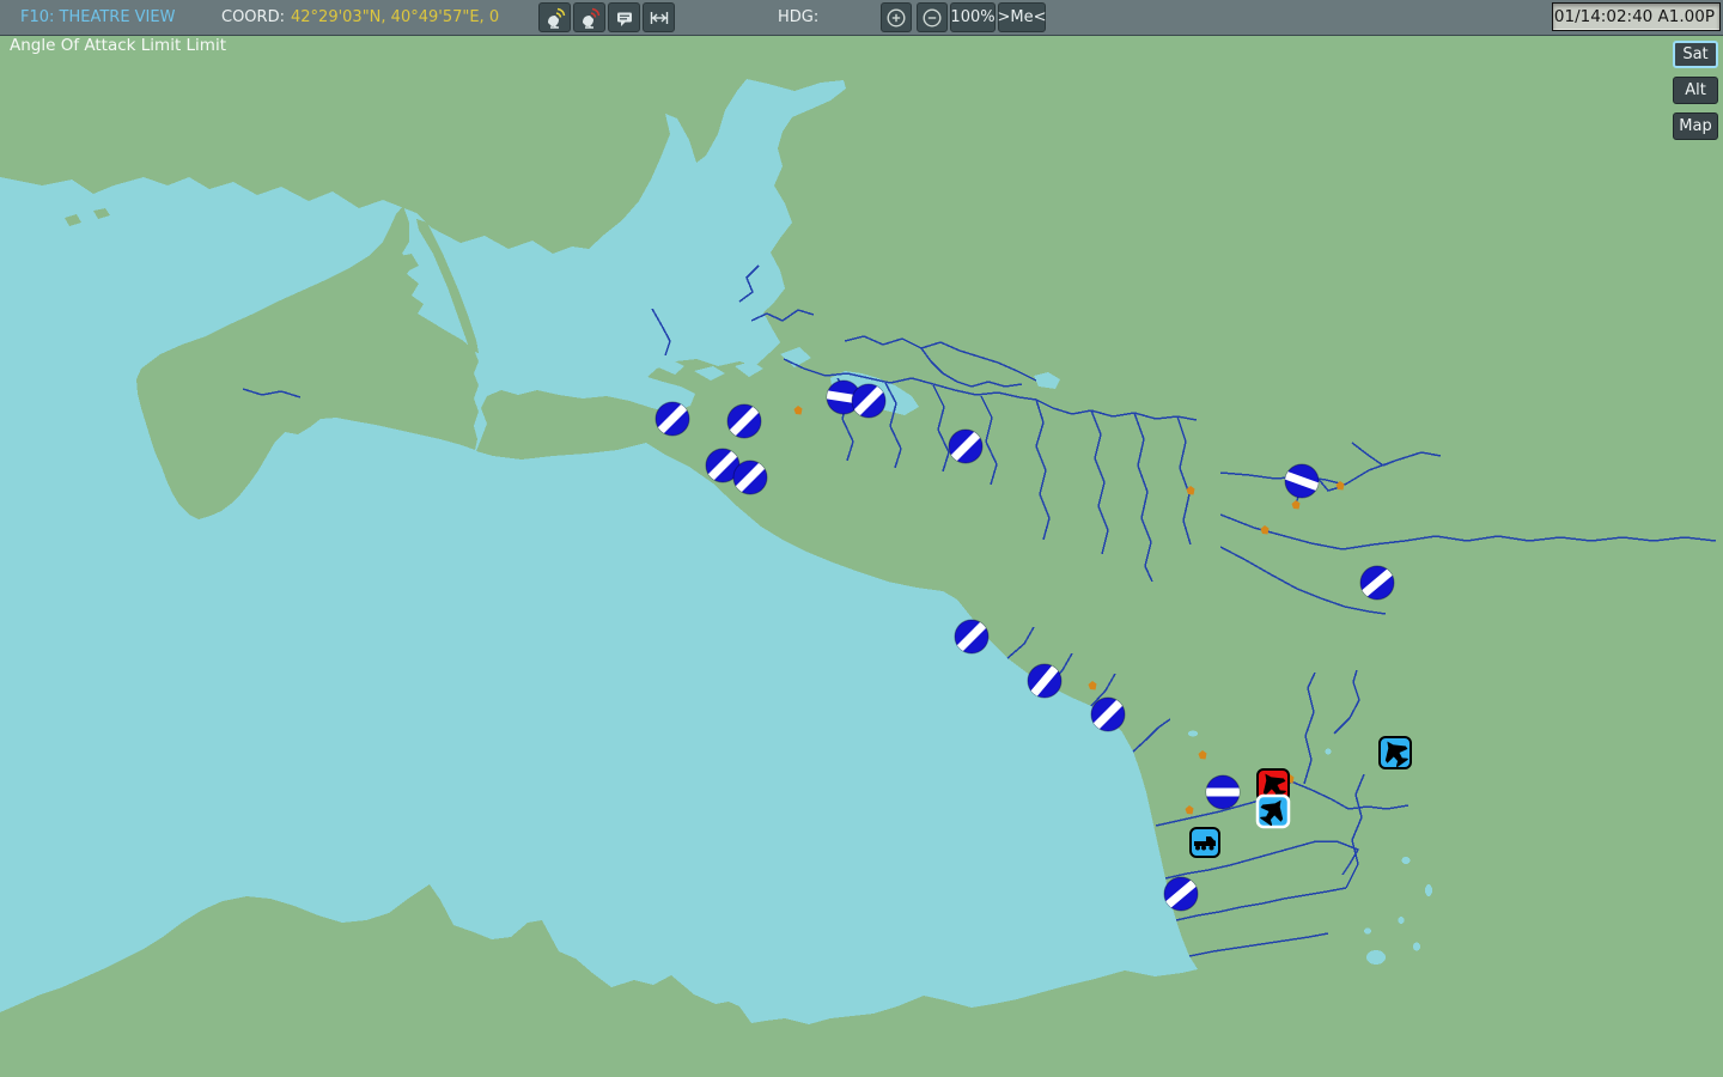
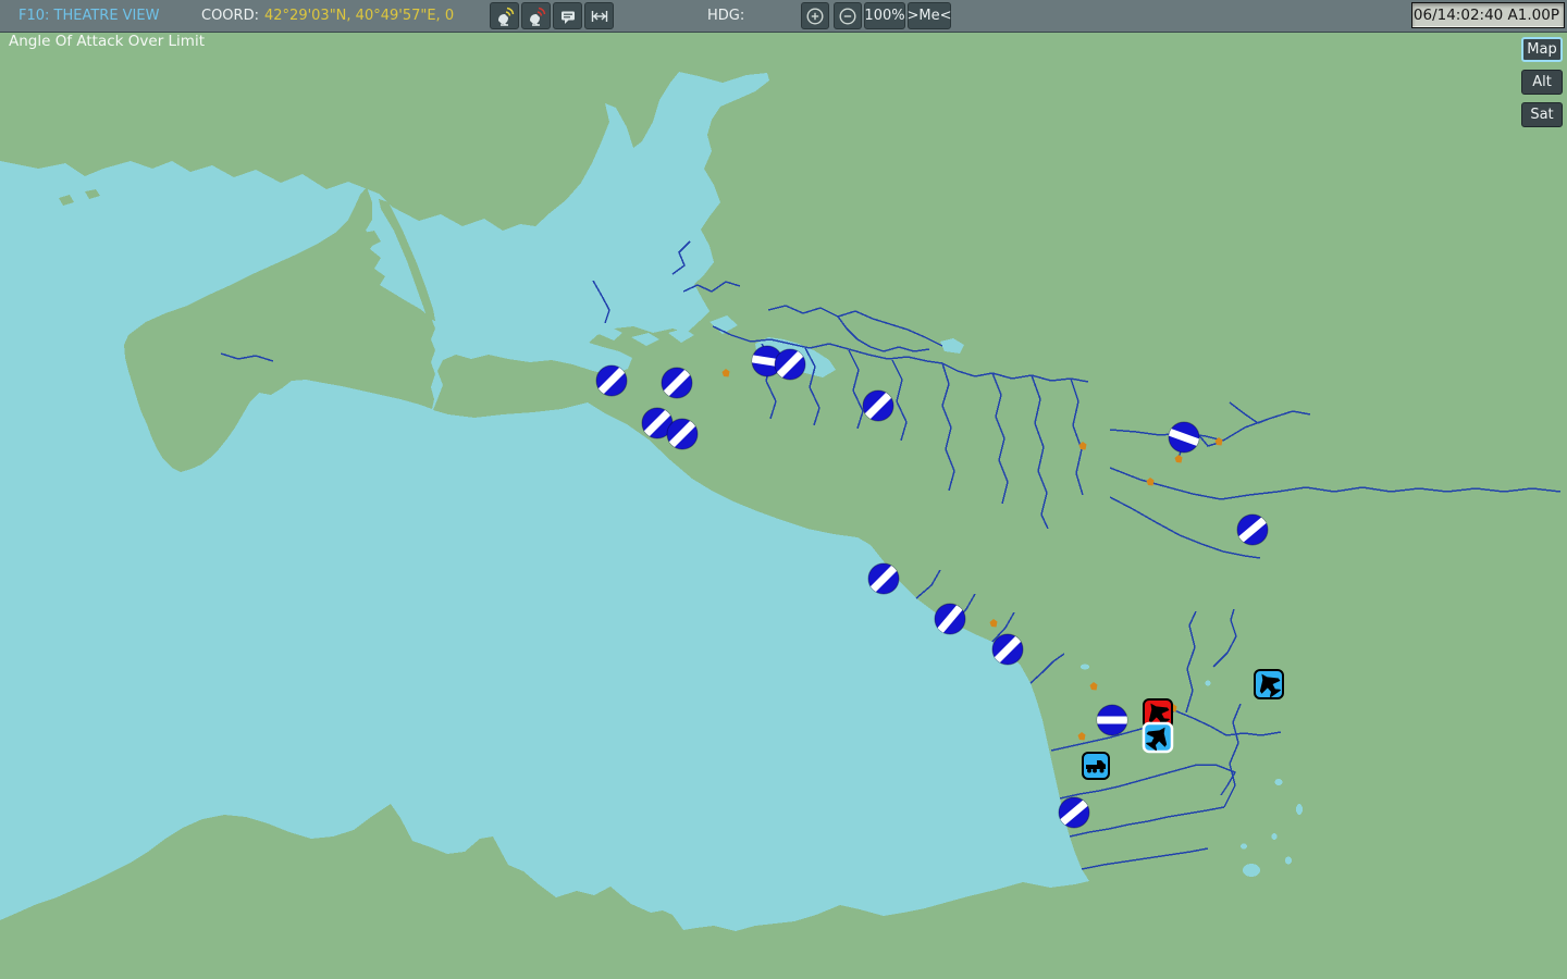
  F10: THEATRE VIEW
  COORD:
  42°29'03"N, 40°49'57"E, 0
  HDG:
  100%
  >Me<
- 01/14:02:40 A1.00P
+ 06/14:02:40 A1.00P
- Angle Of Attack Limit Limit
+ Angle Of Attack Over Limit
- Sat
+ Map
  Alt
- Map
+ Sat
